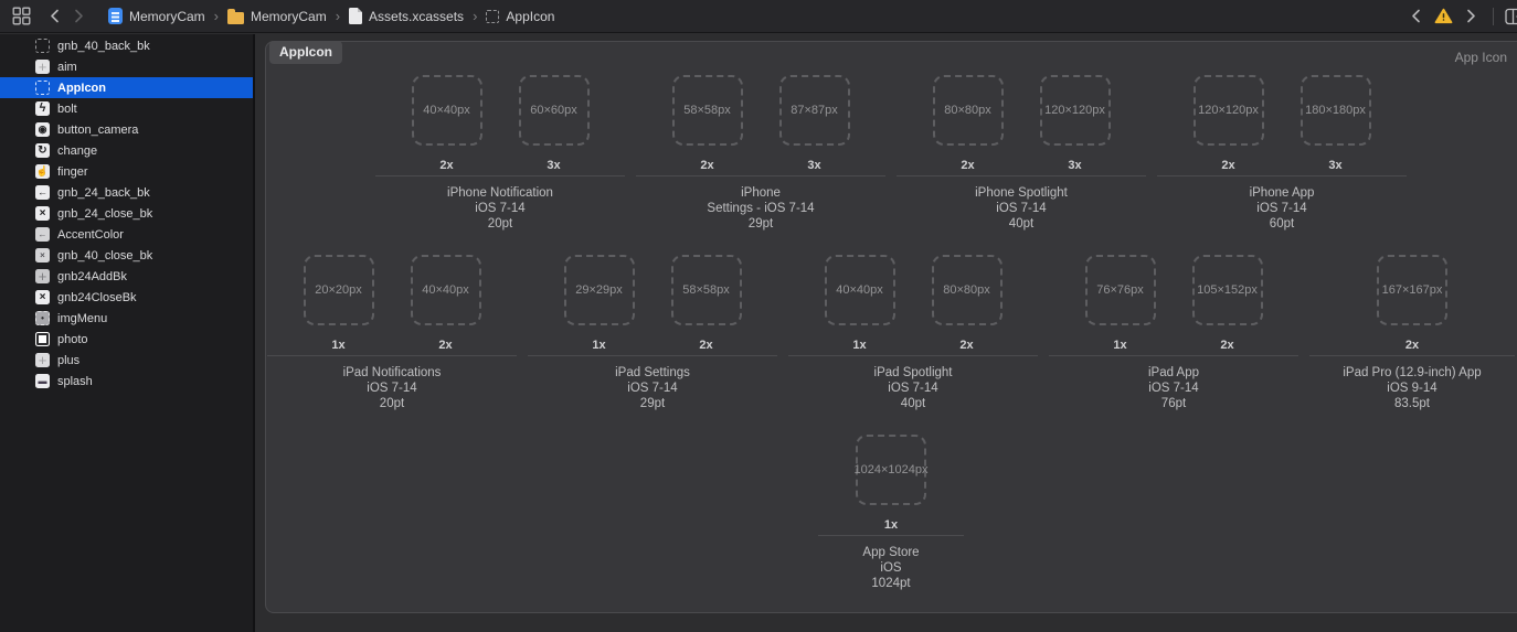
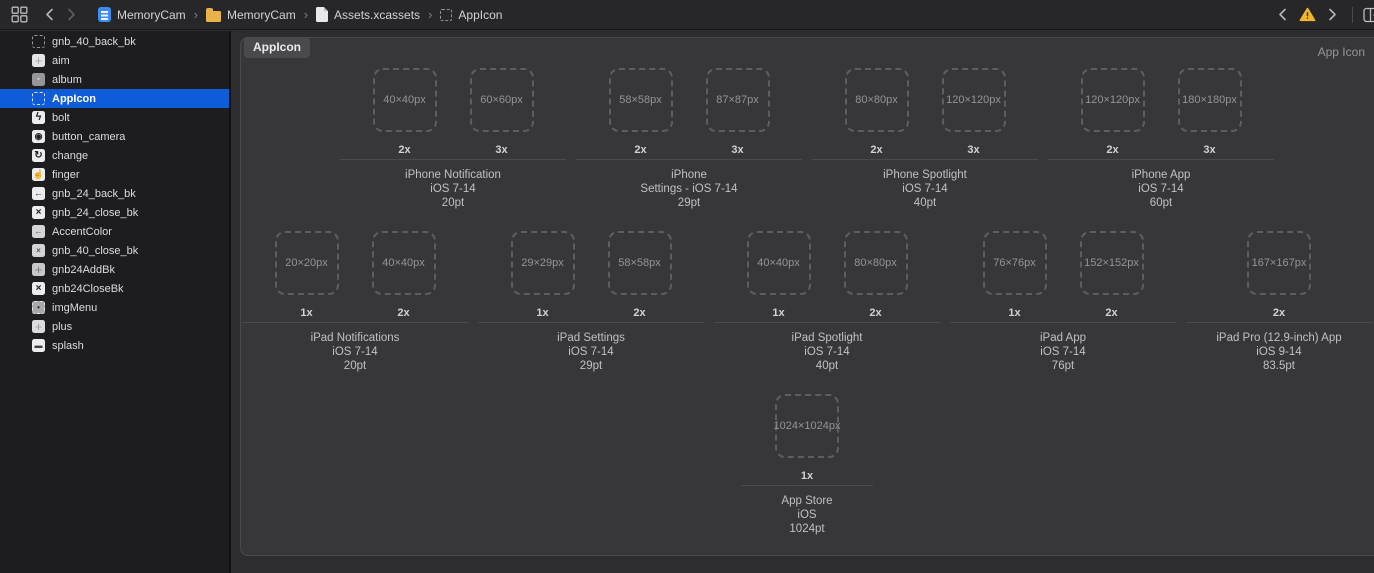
  MemoryCam
  ›
  MemoryCam
  ›
  Assets.xcassets
  ›
  AppIcon
  gnb_40_back_bk
  +
  aim
+ album
  AppIcon
  ϟ
  bolt
  ◉
  button_camera
  ↻
  change
  ☝
  finger
  ←
  gnb_24_back_bk
  ×
  gnb_24_close_bk
  ←
  AccentColor
  ×
  gnb_40_close_bk
  +
  gnb24AddBk
  ×
  gnb24CloseBk
  •
  imgMenu
- photo
  +
  plus
  ▬
  splash
  AppIcon
  App Icon
  40×40px
  2x
  60×60px
  3x
  iPhone Notification
  iOS 7-14
  20pt
  58×58px
  2x
  87×87px
  3x
  iPhone
  Settings - iOS 7-14
  29pt
  80×80px
  2x
  120×120px
  3x
  iPhone Spotlight
  iOS 7-14
  40pt
  120×120px
  2x
  180×180px
  3x
  iPhone App
  iOS 7-14
  60pt
  20×20px
  1x
  40×40px
  2x
  iPad Notifications
  iOS 7-14
  20pt
  29×29px
  1x
  58×58px
  2x
  iPad Settings
  iOS 7-14
  29pt
  40×40px
  1x
  80×80px
  2x
  iPad Spotlight
  iOS 7-14
  40pt
  76×76px
  1x
- 105×152px
+ 152×152px
  2x
  iPad App
  iOS 7-14
  76pt
  167×167px
  2x
  iPad Pro (12.9-inch) App
  iOS 9-14
  83.5pt
  1024×1024px
  1x
  App Store
  iOS
  1024pt
